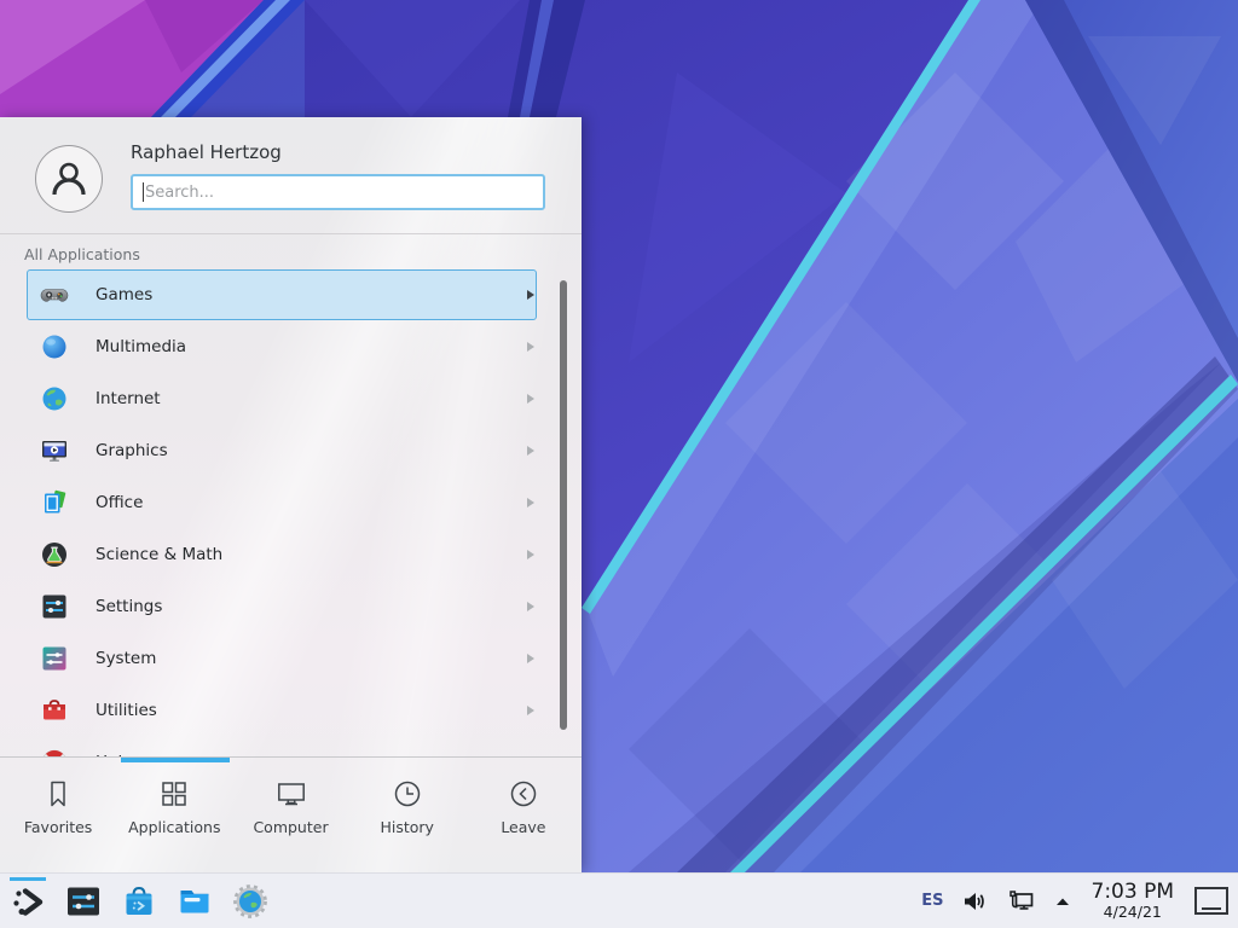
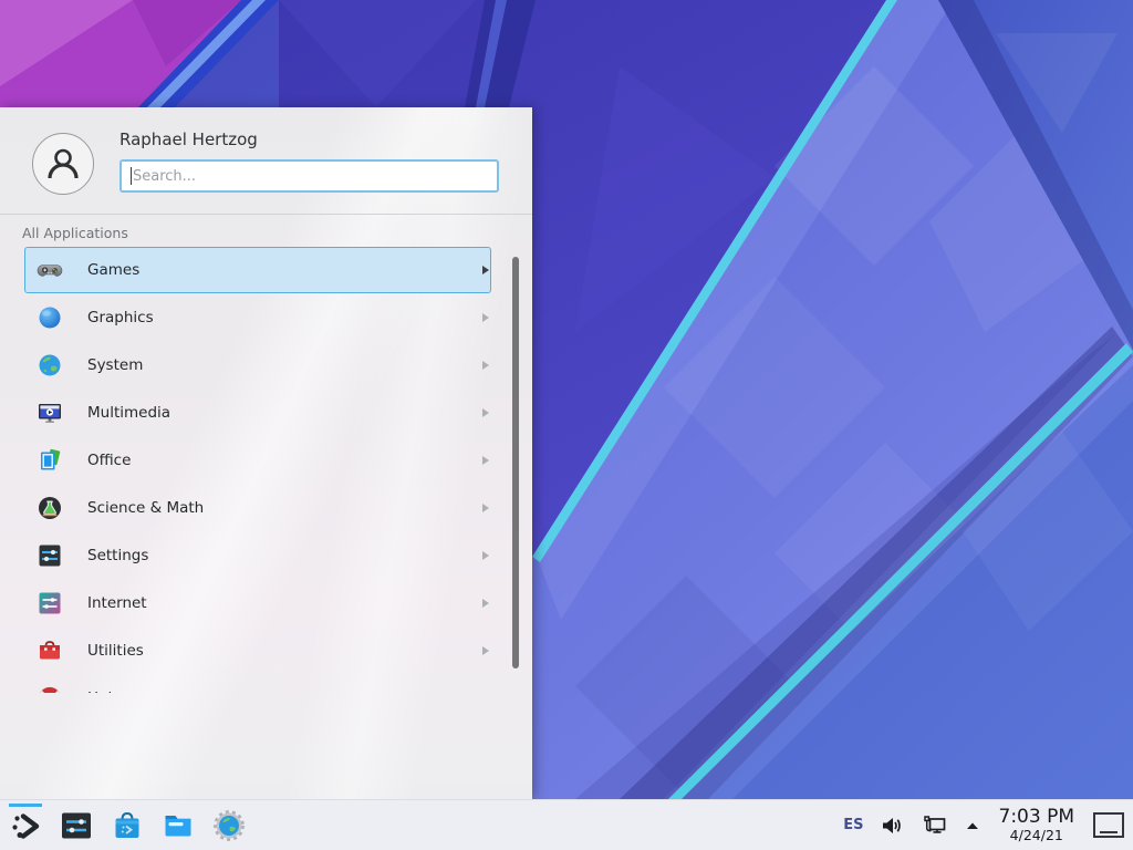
  Raphael Hertzog
  Search...
  All Applications
  Games
- Multimedia
+ Graphics
- Internet
+ System
- Graphics
+ Multimedia
  Office
  Science & Math
  Settings
- System
+ Internet
  Utilities
- Favorites
- Applications
- Computer
- History
- Leave
  ES
  7:03 PM
  4/24/21
